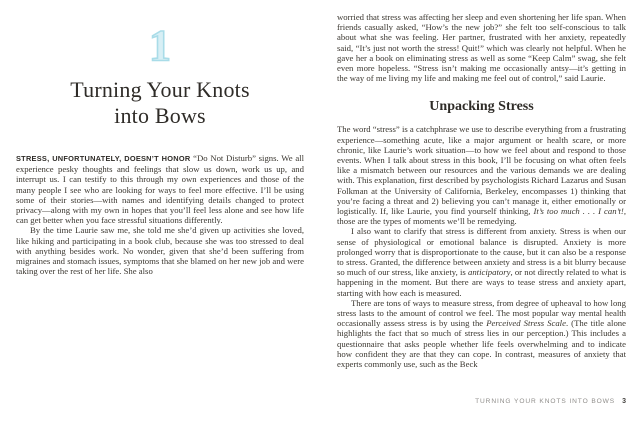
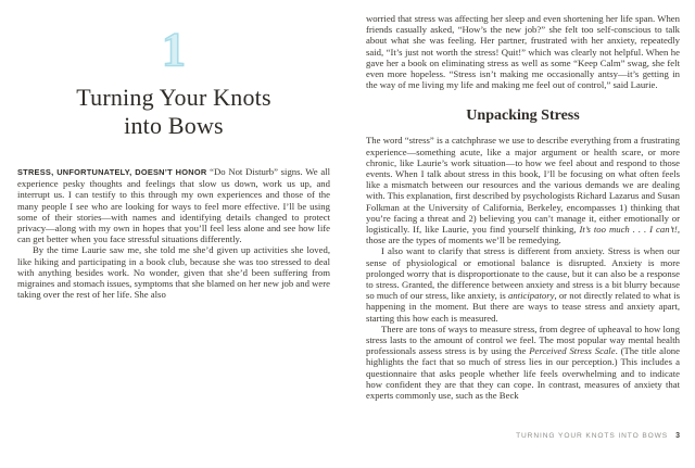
  1
  Turning Your Knots
  into Bows
  STRESS, UNFORTUNATELY, DOESN’T HONOR “Do Not Disturb” signs. We all experience pesky thoughts and feelings that slow us down, work us up, and interrupt us. I can testify to this through my own experiences and those of the many people I see who are looking for ways to feel more effective. I’ll be using some of their stories—with names and identifying details changed to protect privacy—along with my own in hopes that you’ll feel less alone and see how life can get better when you face stressful situations differently.
  By the time Laurie saw me, she told me she’d given up activities she loved, like hiking and participating in a book club, because she was too stressed to deal with anything besides work. No wonder, given that she’d been suffering from migraines and stomach issues, symptoms that she blamed on her new job and were taking over the rest of her life. She also
  worried that stress was affecting her sleep and even shortening her life span. When friends casually asked, “How’s the new job?” she felt too self-conscious to talk about what she was feeling. Her partner, frustrated with her anxiety, repeatedly said, “It’s just not worth the stress! Quit!” which was clearly not helpful. When he gave her a book on eliminating stress as well as some “Keep Calm” swag, she felt even more hopeless. “Stress isn’t making me occasionally antsy—it’s getting in the way of me living my life and making me feel out of control,” said Laurie.
  Unpacking Stress
  The word “stress” is a catchphrase we use to describe everything from a frustrating experience—something acute, like a major argument or health scare, or more chronic, like Laurie’s work situation—to how we feel about and respond to those events. When I talk about stress in this book, I’ll be focusing on what often feels like a mismatch between our resources and the various demands we are dealing with. This explanation, first described by psychologists Richard Lazarus and Susan Folkman at the University of California, Berkeley, encompasses 1) thinking that you’re facing a threat and 2) believing you can’t manage it, either emotionally or logistically. If, like Laurie, you find yourself thinking, It’s too much . . . I can’t!, those are the types of moments we’ll be remedying.
- I also want to clarify that stress is different from anxiety. Stress is when our sense of physiological or emotional balance is disrupted. Anxiety is more prolonged worry that is disproportionate to the cause, but it can also be a response to stress. Granted, the difference between anxiety and stress is a bit blurry because so much of our stress, like anxiety, is anticipatory, or not directly related to what is happening in the moment. But there are ways to tease stress and anxiety apart, starting with how each is measured.
+ I also want to clarify that stress is different from anxiety. Stress is when our sense of physiological or emotional balance is disrupted. Anxiety is more prolonged worry that is disproportionate to the cause, but it can also be a response to stress. Granted, the difference between anxiety and stress is a bit blurry because so much of our stress, like anxiety, is anticipatory, or not directly related to what is happening in the moment. But there are ways to tease stress and anxiety apart, starting this how each is measured.
- There are tons of ways to measure stress, from degree of upheaval to how long stress lasts to the amount of control we feel. The most popular way mental health occasionally assess stress is by using the Perceived Stress Scale. (The title alone highlights the fact that so much of stress lies in our perception.) This includes a questionnaire that asks people whether life feels overwhelming and to indicate how confident they are that they can cope. In contrast, measures of anxiety that experts commonly use, such as the Beck
+ There are tons of ways to measure stress, from degree of upheaval to how long stress lasts to the amount of control we feel. The most popular way mental health professionals assess stress is by using the Perceived Stress Scale. (The title alone highlights the fact that so much of stress lies in our perception.) This includes a questionnaire that asks people whether life feels overwhelming and to indicate how confident they are that they can cope. In contrast, measures of anxiety that experts commonly use, such as the Beck
